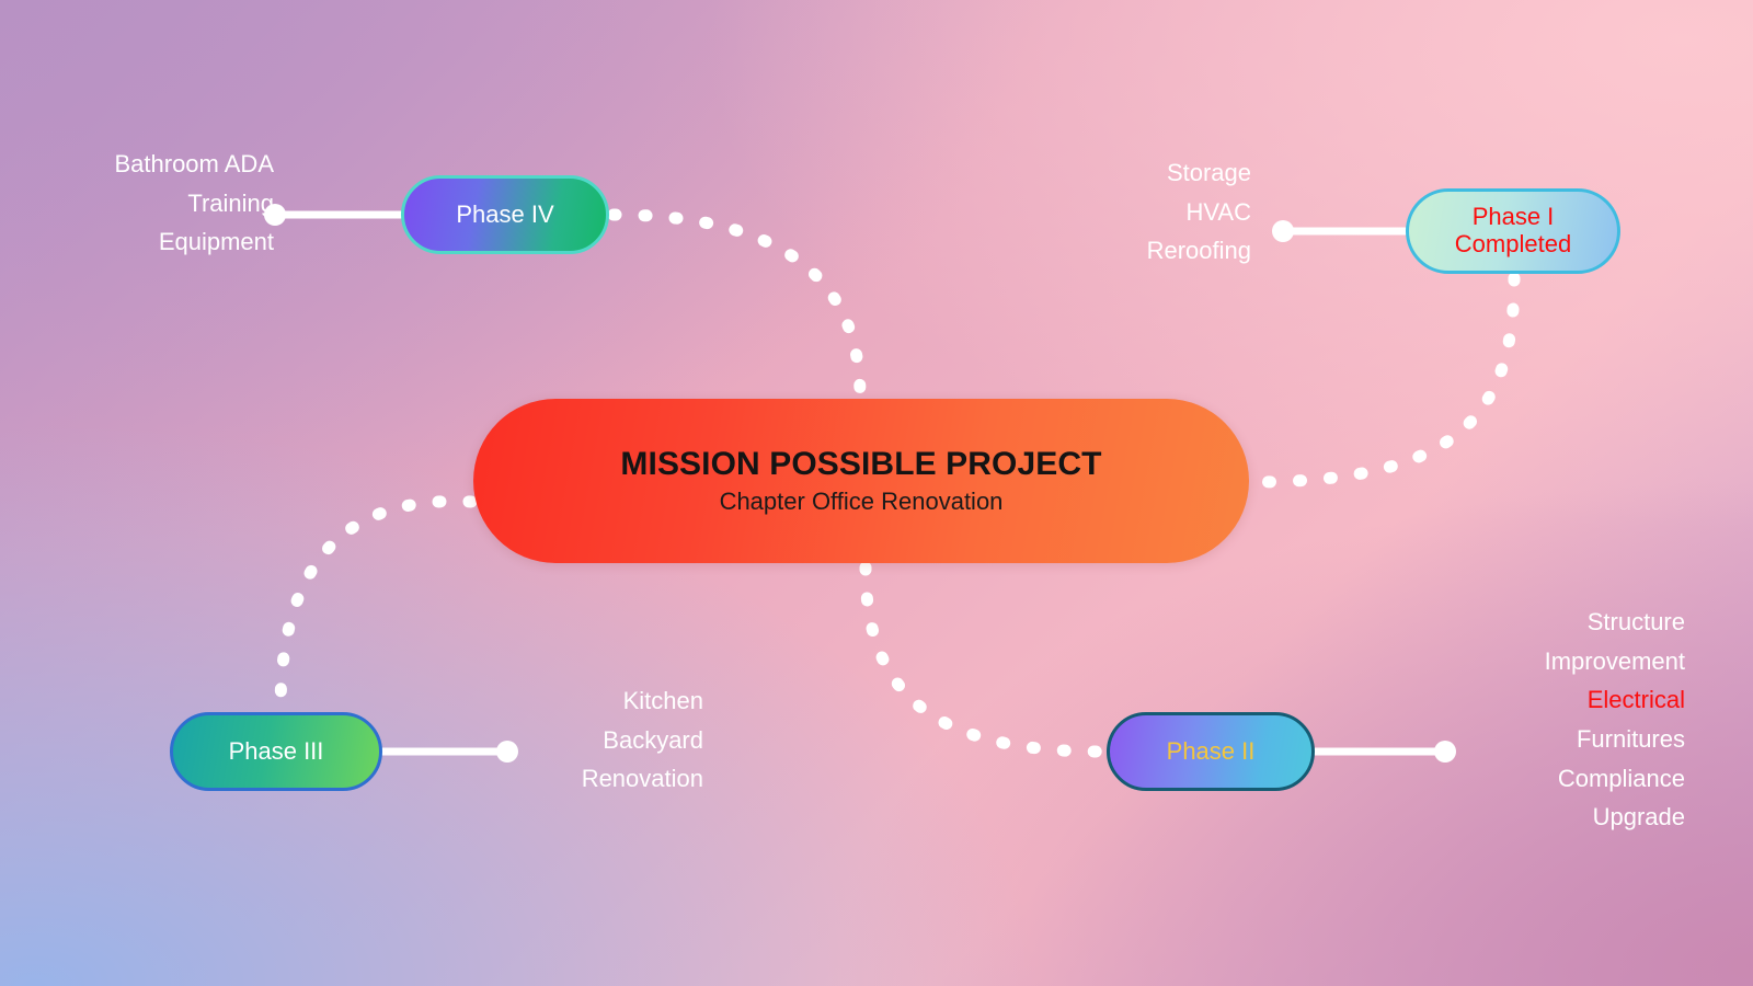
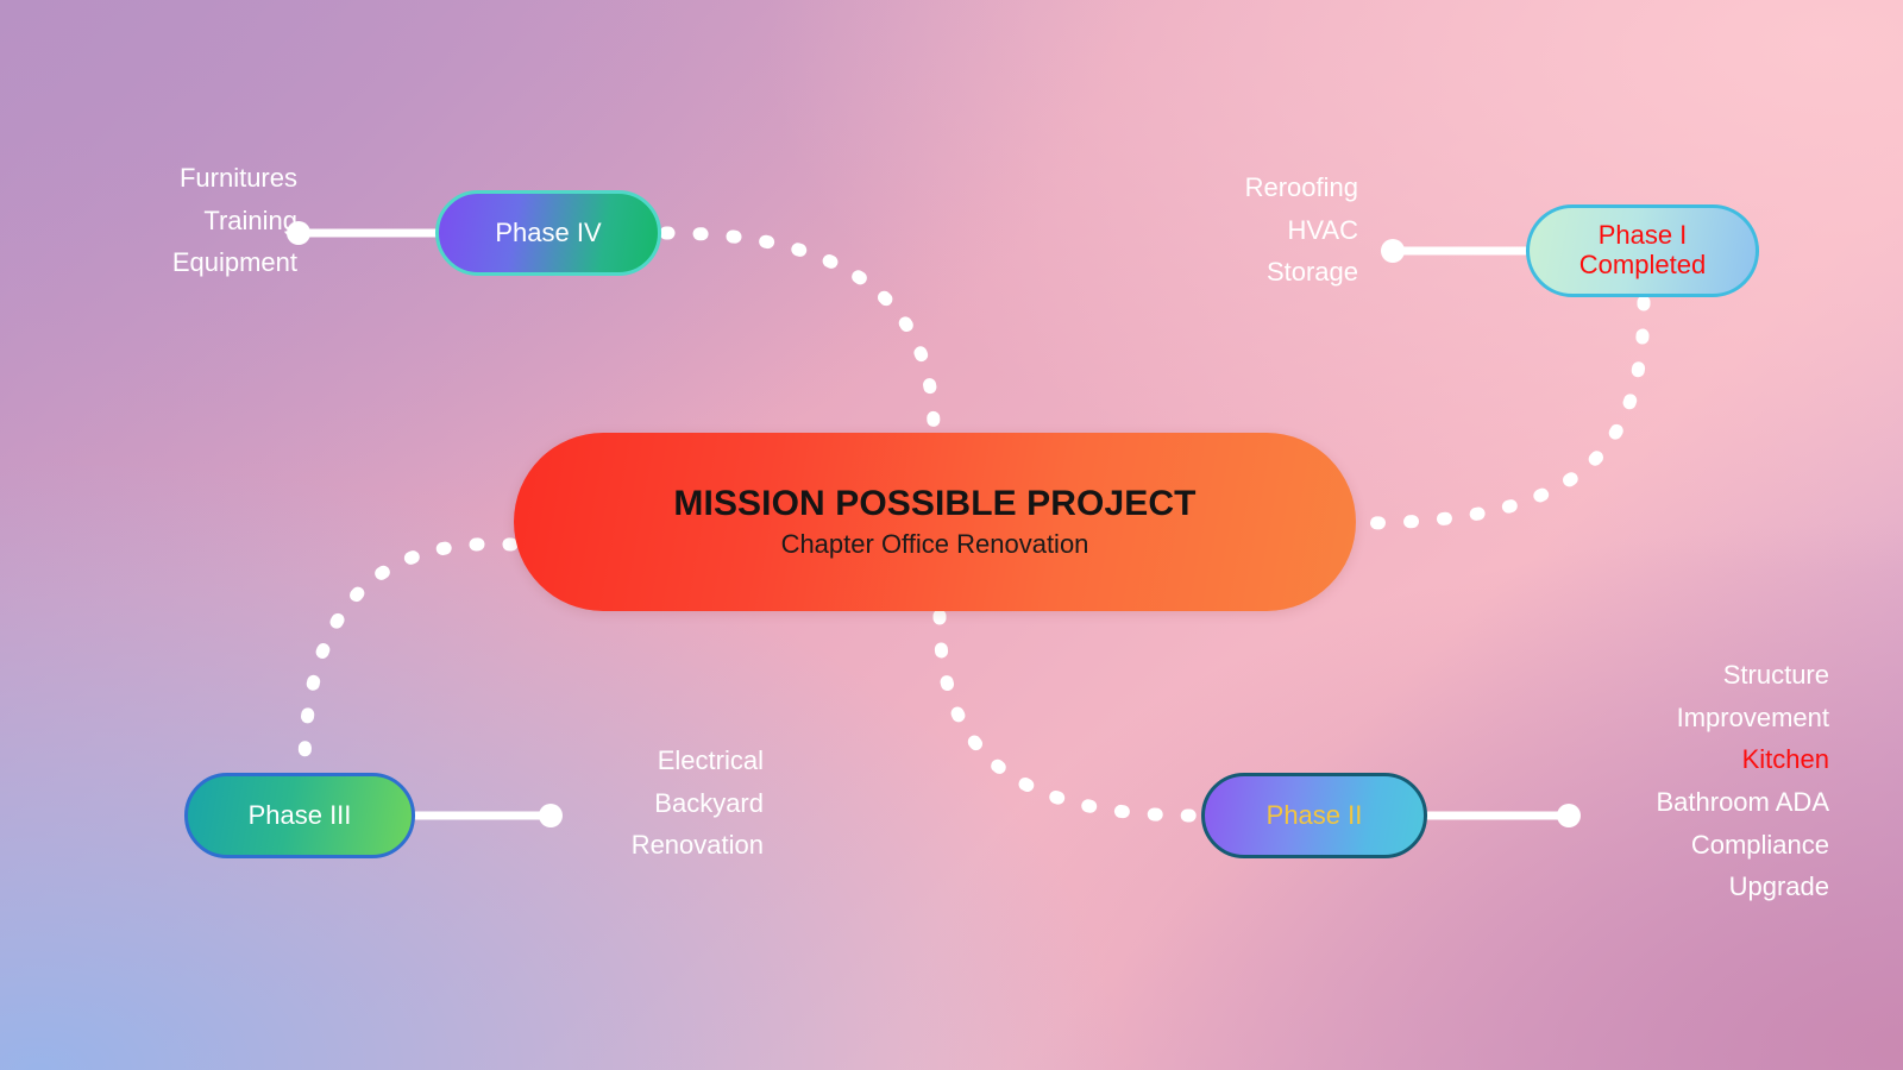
  MISSION POSSIBLE PROJECT
  Chapter Office Renovation
  Phase I
  Completed
  Phase II
  Phase III
  Phase IV
- Bathroom ADA
+ Furnitures
  Training
  Equipment
- Storage
+ Reroofing
  HVAC
- Reroofing
+ Storage
- Kitchen
+ Electrical
  Backyard
  Renovation
  Structure
  Improvement
- Electrical
+ Kitchen
- Furnitures
+ Bathroom ADA
  Compliance
  Upgrade
